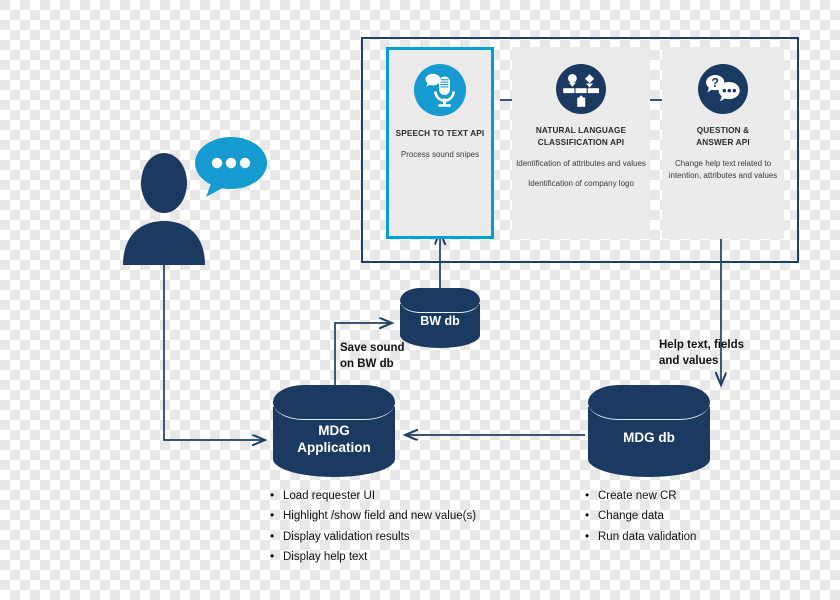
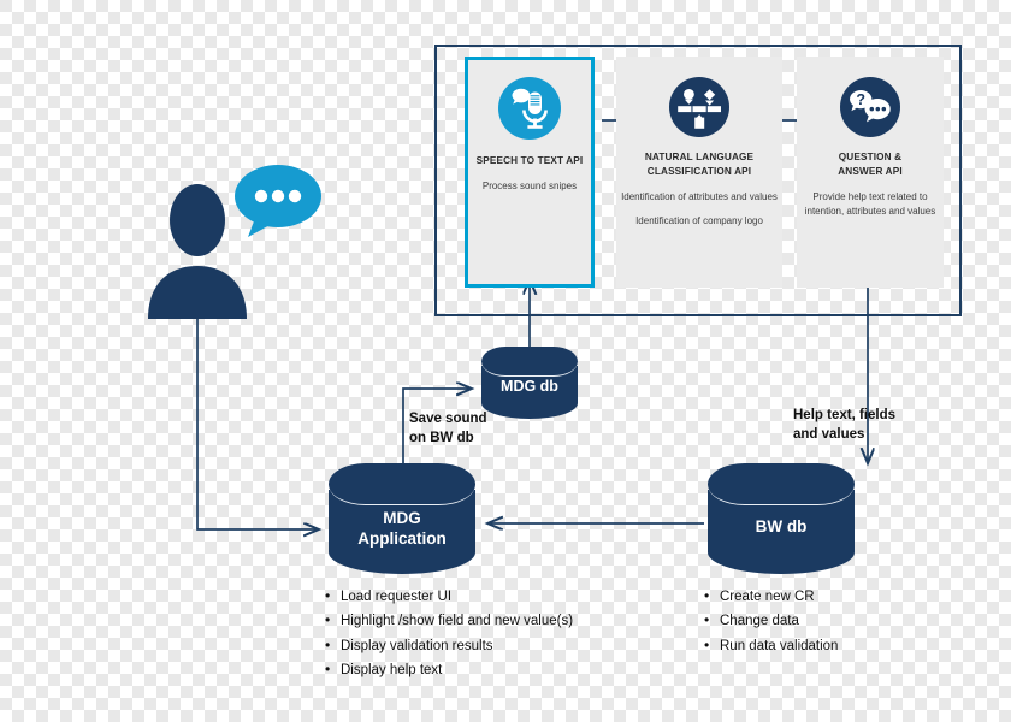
  SPEECH TO TEXT API
  Process sound snipes
  NATURAL LANGUAGE
  CLASSIFICATION API
  Identification of attributes and values
  Identification of company logo
  ?
  QUESTION &
  ANSWER API
- Change help text related to intention, attributes and values
+ Provide help text related to intention, attributes and values
- BW db
+ MDG db
  MDG
  Application
- MDG db
+ BW db
  Save sound
  on BW db
  Help text, fields
  and values
  Load requester UI
  Highlight /show field and new value(s)
  Display validation results
  Display help text
  Create new CR
  Change data
  Run data validation
